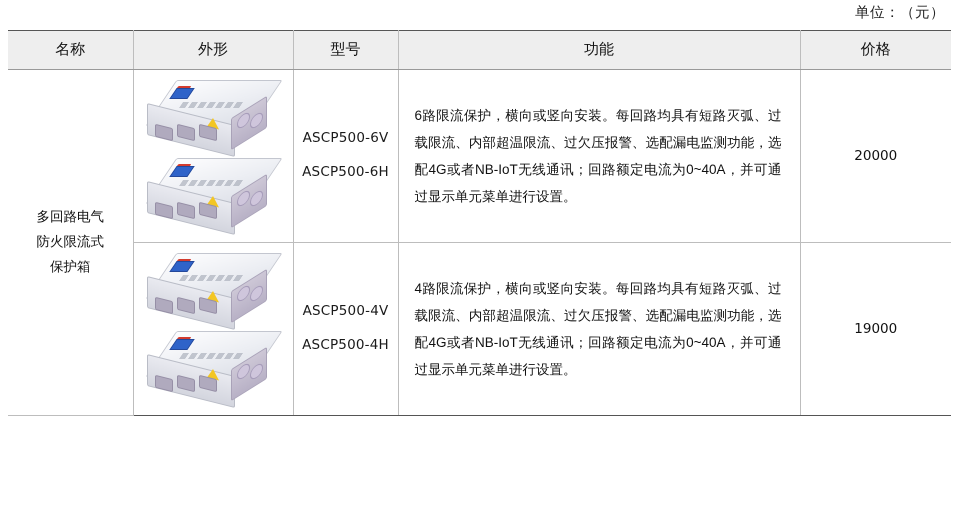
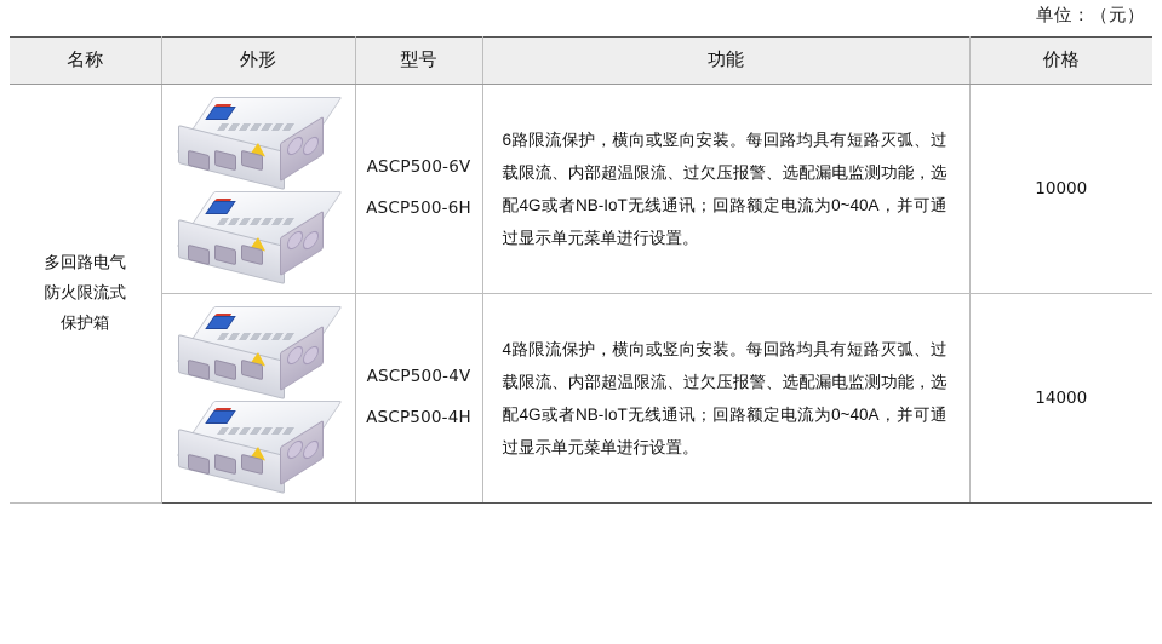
  单位：（元）
  名称	外形	型号	功能	价格
- 多回路电气 防火限流式 保护箱		ASCP500-6V ASCP500-6H	6路限流保护，横向或竖向安装。每回路均具有短路灭弧、过载限流、内部超温限流、过欠压报警、选配漏电监测功能，选配4G或者NB-IoT无线通讯；回路额定电流为0~40A，并可通过显示单元菜单进行设置。	20000
+ 多回路电气 防火限流式 保护箱		ASCP500-6V ASCP500-6H	6路限流保护，横向或竖向安装。每回路均具有短路灭弧、过载限流、内部超温限流、过欠压报警、选配漏电监测功能，选配4G或者NB-IoT无线通讯；回路额定电流为0~40A，并可通过显示单元菜单进行设置。	10000
- 	ASCP500-4V ASCP500-4H	4路限流保护，横向或竖向安装。每回路均具有短路灭弧、过载限流、内部超温限流、过欠压报警、选配漏电监测功能，选配4G或者NB-IoT无线通讯；回路额定电流为0~40A，并可通过显示单元菜单进行设置。	19000
+ 	ASCP500-4V ASCP500-4H	4路限流保护，横向或竖向安装。每回路均具有短路灭弧、过载限流、内部超温限流、过欠压报警、选配漏电监测功能，选配4G或者NB-IoT无线通讯；回路额定电流为0~40A，并可通过显示单元菜单进行设置。	14000
